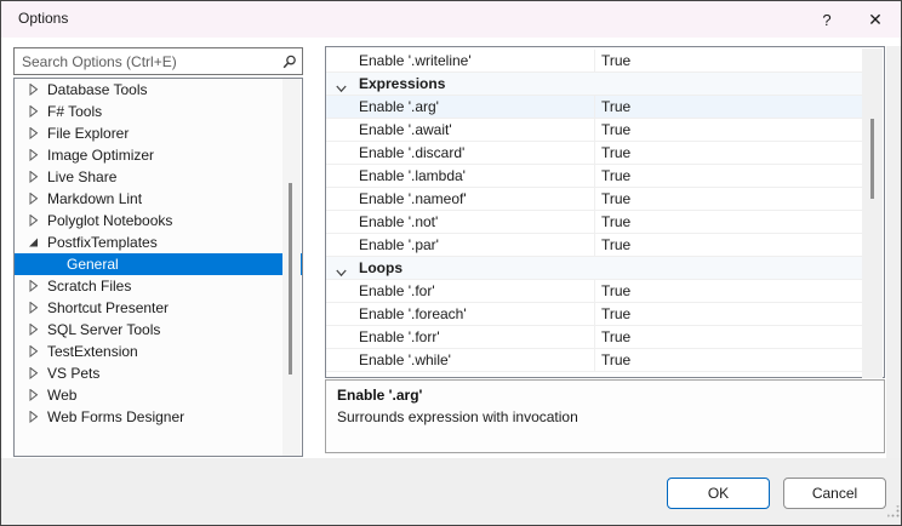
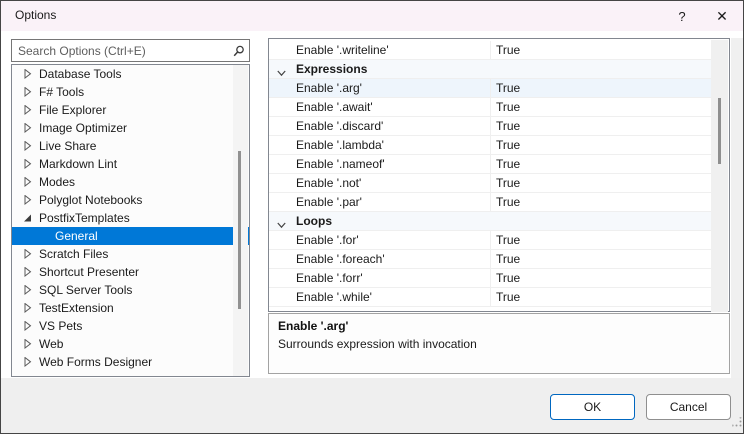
  Options
  ?
  ✕
  Search Options (Ctrl+E)
  Database Tools
  F# Tools
  File Explorer
  Image Optimizer
  Live Share
  Markdown Lint
+ Modes
  Polyglot Notebooks
  PostfixTemplates
  General
  Scratch Files
  Shortcut Presenter
  SQL Server Tools
  TestExtension
  VS Pets
  Web
  Web Forms Designer
  Enable '.writeline'
  True
  Expressions
  Enable '.arg'
  True
  Enable '.await'
  True
  Enable '.discard'
  True
  Enable '.lambda'
  True
  Enable '.nameof'
  True
  Enable '.not'
  True
  Enable '.par'
  True
  Loops
  Enable '.for'
  True
  Enable '.foreach'
  True
  Enable '.forr'
  True
  Enable '.while'
  True
  Enable '.arg'
  Surrounds expression with invocation
  OK
  Cancel
